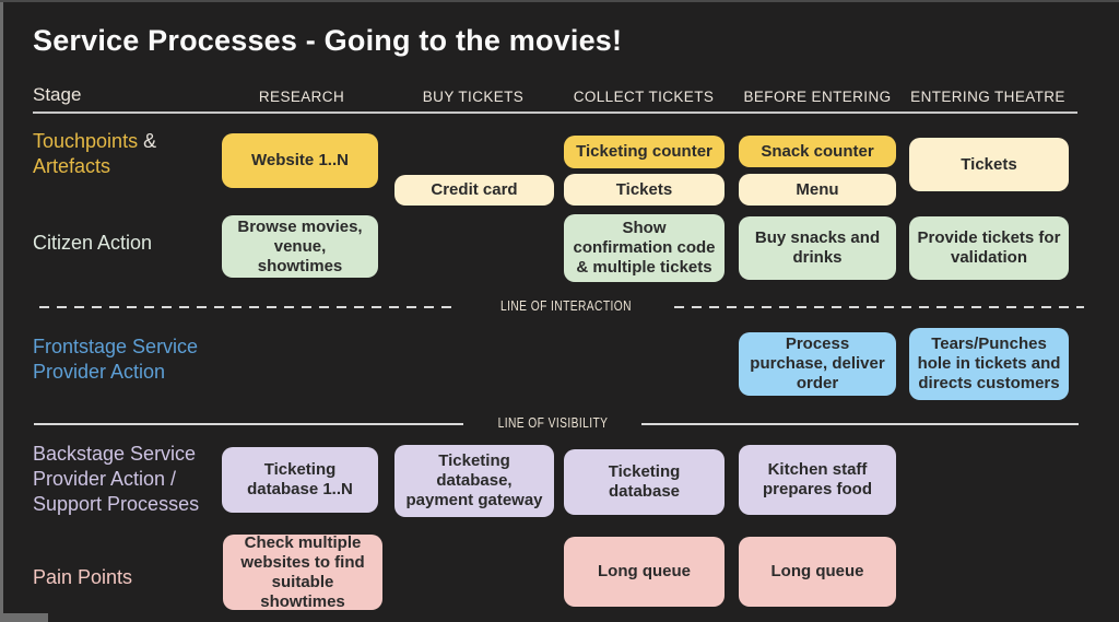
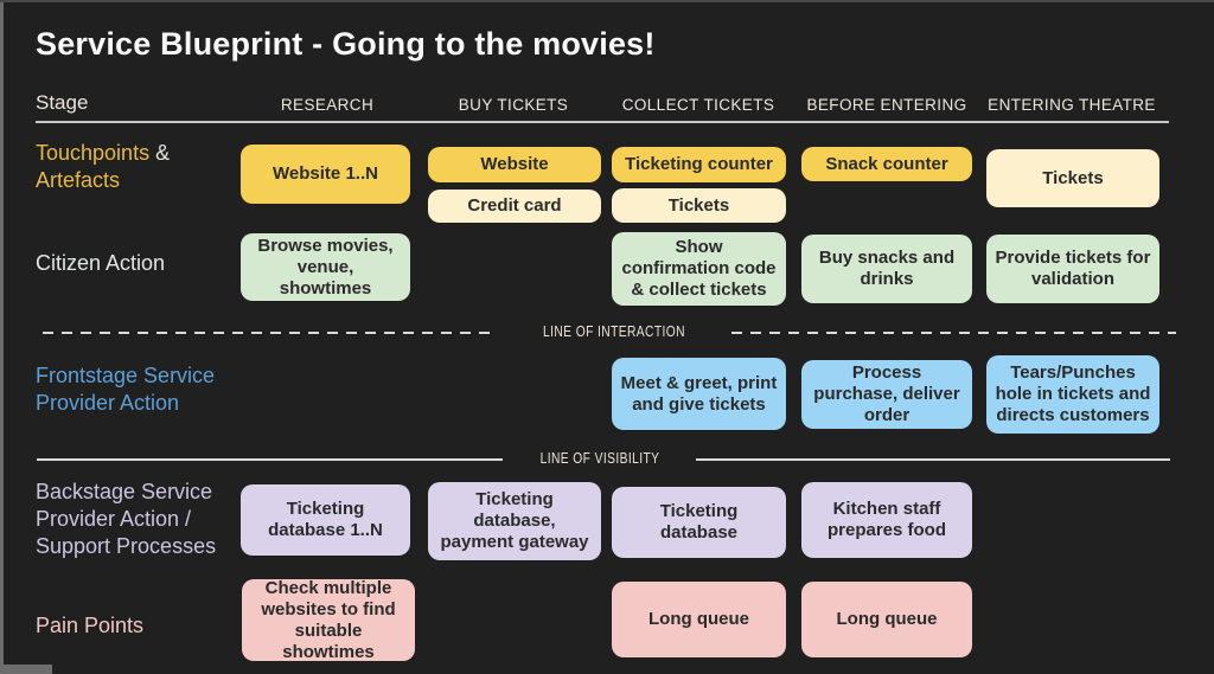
- Service Processes - Going to the movies!
+ Service Blueprint - Going to the movies!
  Stage
  RESEARCH
  BUY TICKETS
  COLLECT TICKETS
  BEFORE ENTERING
  ENTERING THEATRE
  Touchpoints &
  Artefacts
  Citizen Action
  Frontstage Service Provider Action
  Backstage Service Provider Action / Support Processes
  Pain Points
  Website 1..N
+ Website
  Credit card
  Ticketing counter
  Tickets
  Snack counter
- Menu
  Tickets
  Browse movies, venue, showtimes
- Show confirmation code & multiple tickets
+ Show confirmation code & collect tickets
  Buy snacks and drinks
  Provide tickets for validation
  LINE OF INTERACTION
+ Meet & greet, print and give tickets
  Process purchase, deliver order
  Tears/Punches hole in tickets and directs customers
  LINE OF VISIBILITY
  Ticketing database 1..N
  Ticketing database, payment gateway
  Ticketing database
  Kitchen staff prepares food
  Check multiple websites to find suitable showtimes
  Long queue
  Long queue
